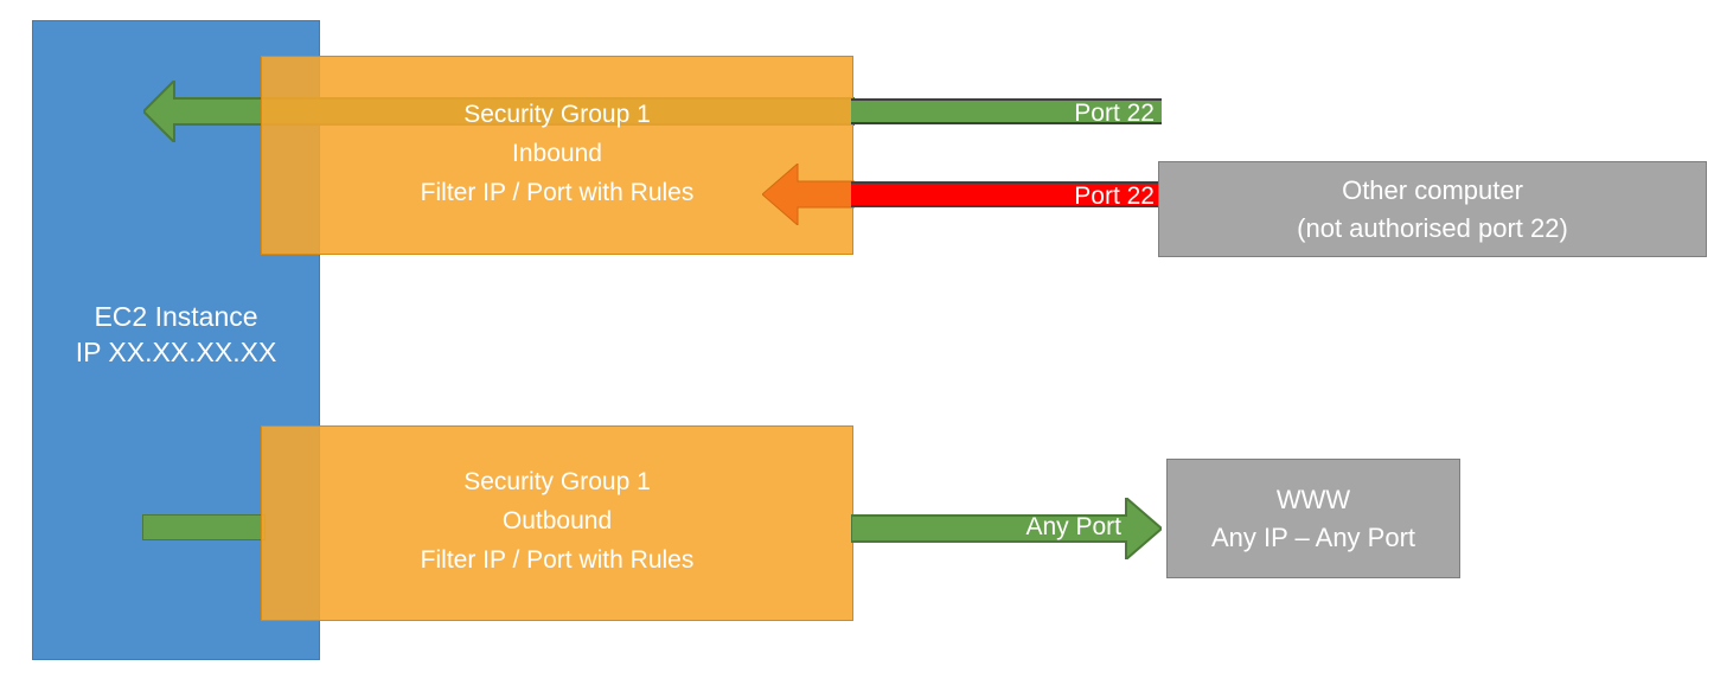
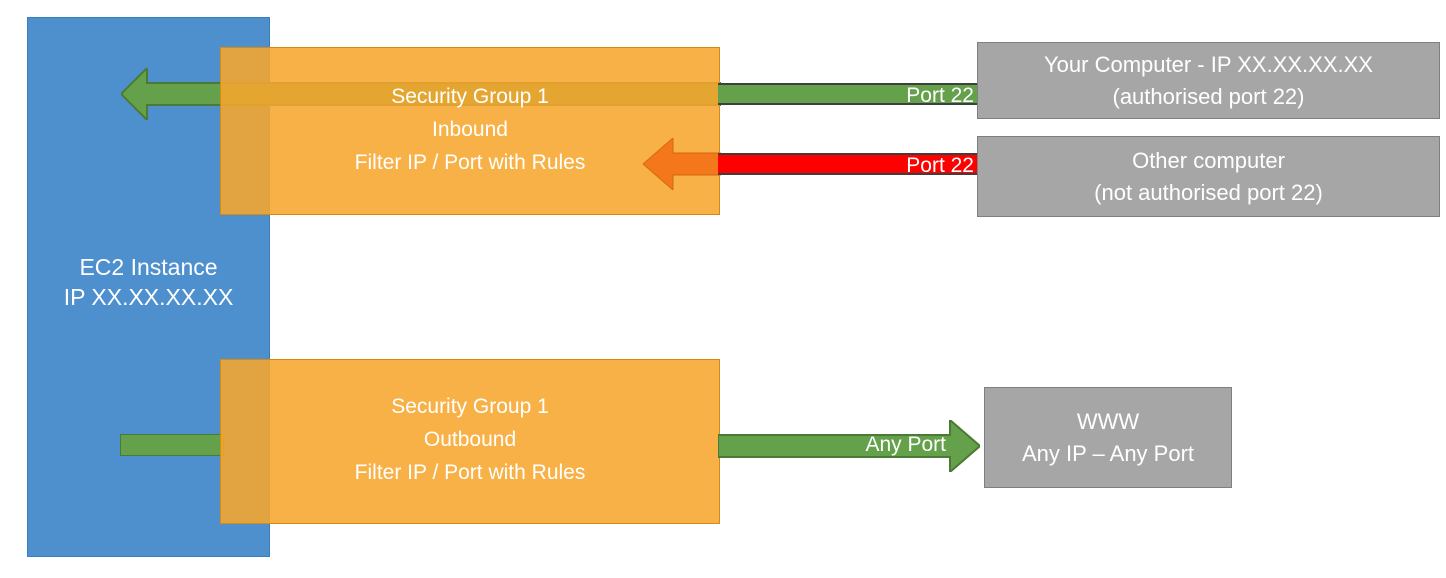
  Security Group 1
  Inbound
  Filter IP / Port with Rules
  Port 22
  Port 22
+ Your Computer - IP XX.XX.XX.XX
+ (authorised port 22)
  Other computer
  (not authorised port 22)
  Security Group 1
  Outbound
  Filter IP / Port with Rules
  Any Port
  WWW
  Any IP – Any Port
  EC2 Instance
  IP XX.XX.XX.XX
